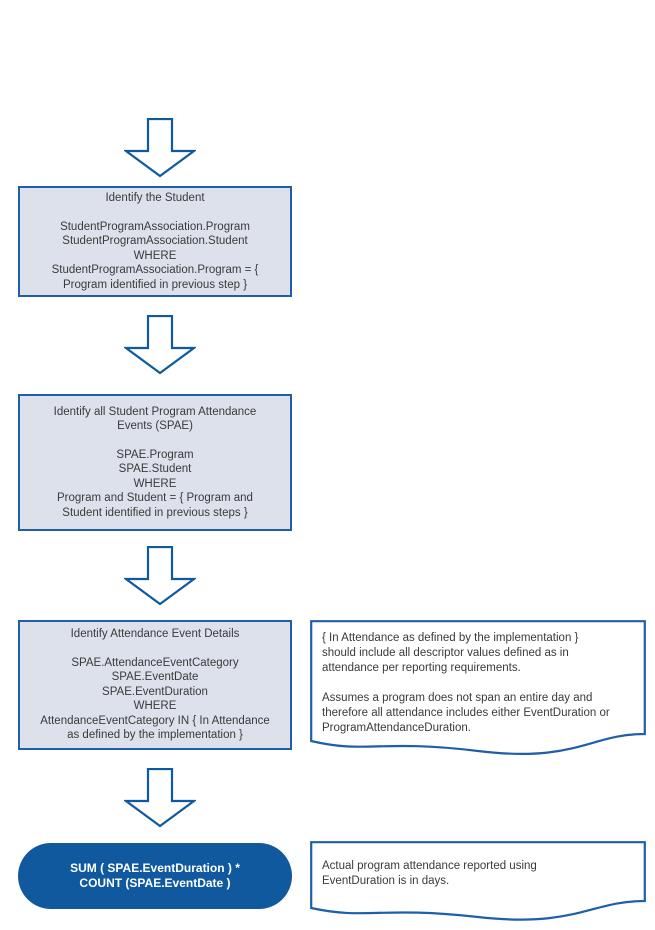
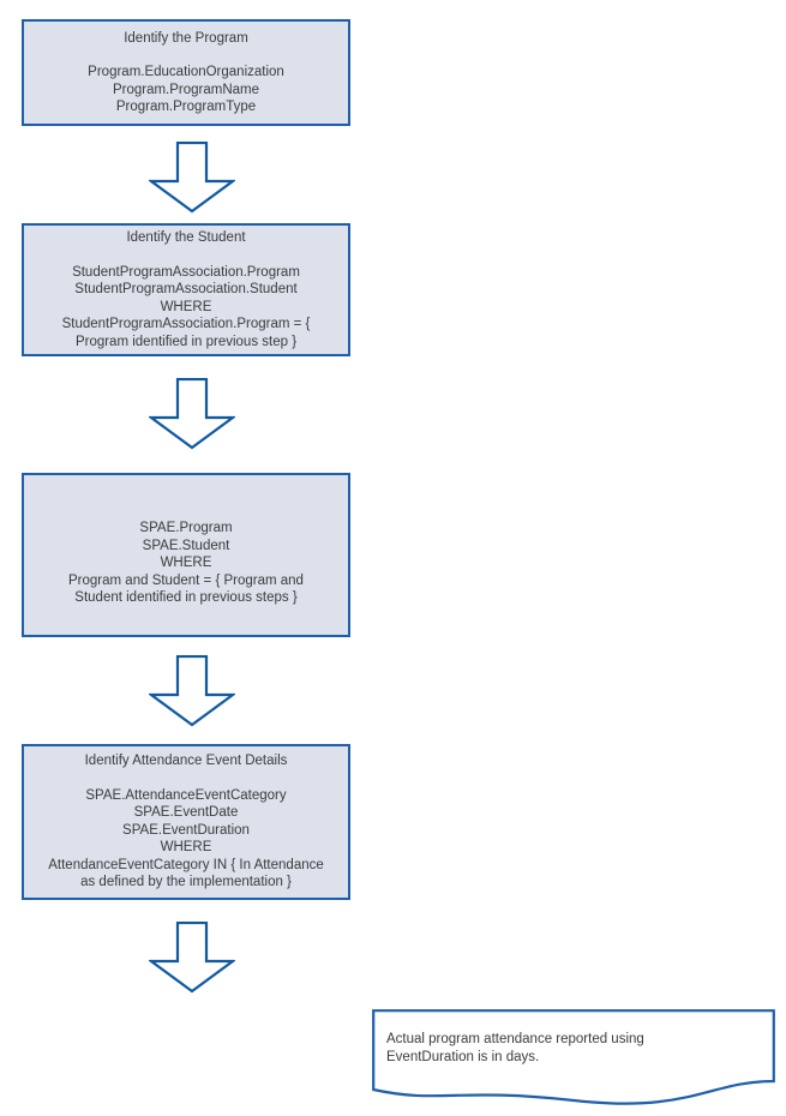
+ Identify the Program
+ Program.EducationOrganization
+ Program.ProgramName
+ Program.ProgramType
  Identify the Student
  StudentProgramAssociation.Program
  StudentProgramAssociation.Student
  WHERE
  StudentProgramAssociation.Program = {
  Program identified in previous step }
- Identify all Student Program Attendance
- Events (SPAE)
  SPAE.Program
  SPAE.Student
  WHERE
  Program and Student = { Program and
  Student identified in previous steps }
  Identify Attendance Event Details
  SPAE.AttendanceEventCategory
  SPAE.EventDate
  SPAE.EventDuration
  WHERE
  AttendanceEventCategory IN { In Attendance
  as defined by the implementation }
- SUM ( SPAE.EventDuration ) *
- COUNT (SPAE.EventDate )
- { In Attendance as defined by the implementation }
- should include all descriptor values defined as in
- attendance per reporting requirements.
- Assumes a program does not span an entire day and
- therefore all attendance includes either EventDuration or
- ProgramAttendanceDuration.
  Actual program attendance reported using
  EventDuration is in days.
